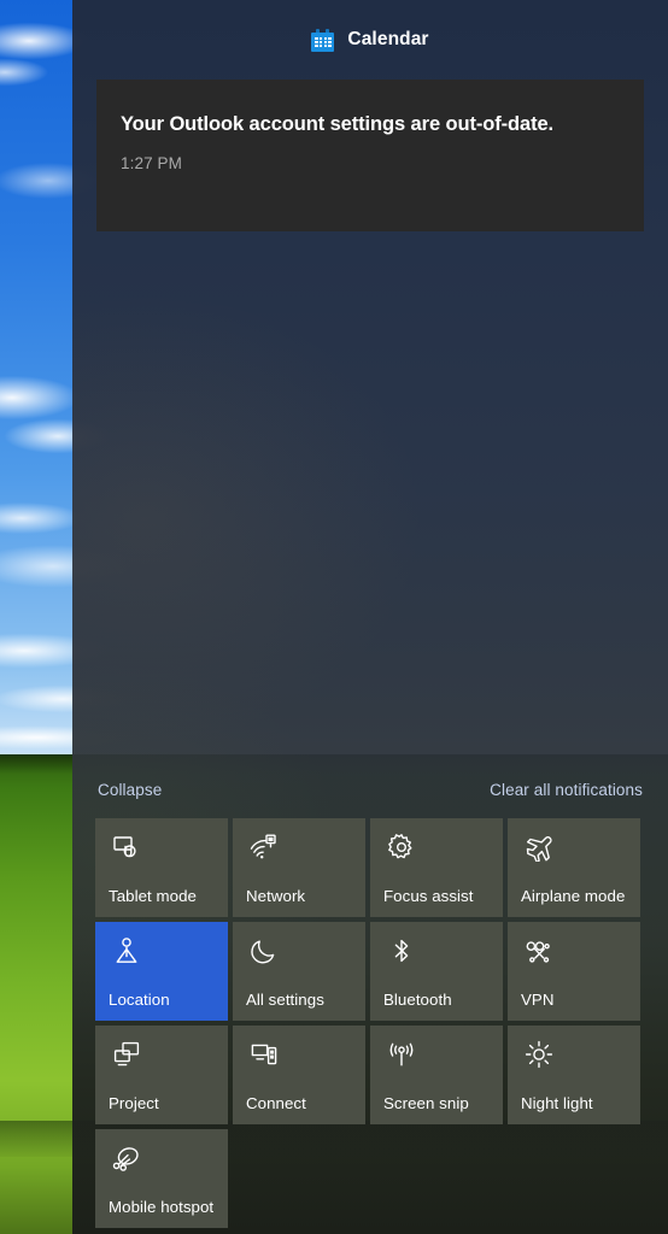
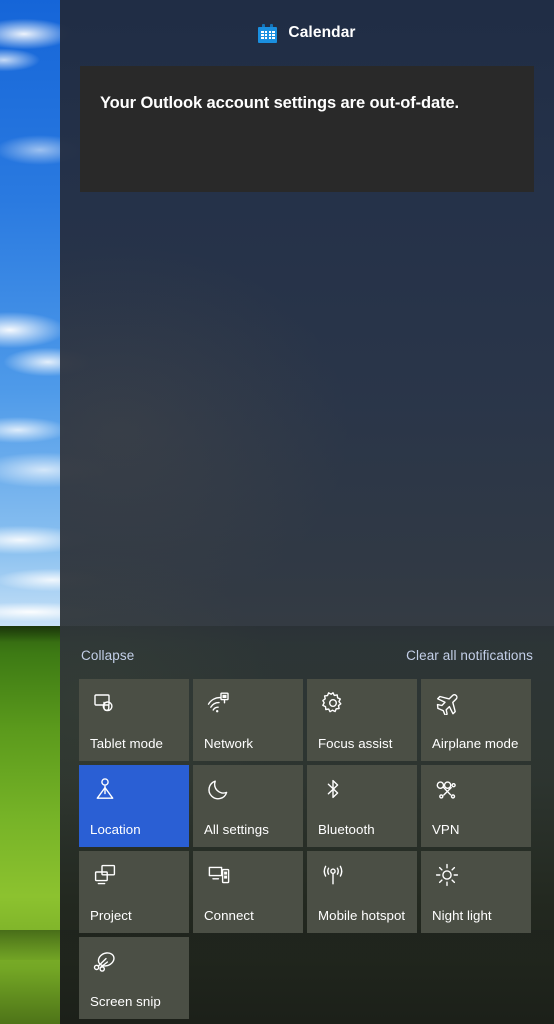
  Calendar
  Your Outlook account settings are out-of-date.
- 1:27 PM
  Collapse
  Clear all notifications
  Tablet mode
  Network
  Focus assist
  Airplane mode
  Location
  All settings
  Bluetooth
  VPN
  Project
  Connect
- Screen snip
+ Mobile hotspot
  Night light
- Mobile hotspot
+ Screen snip
